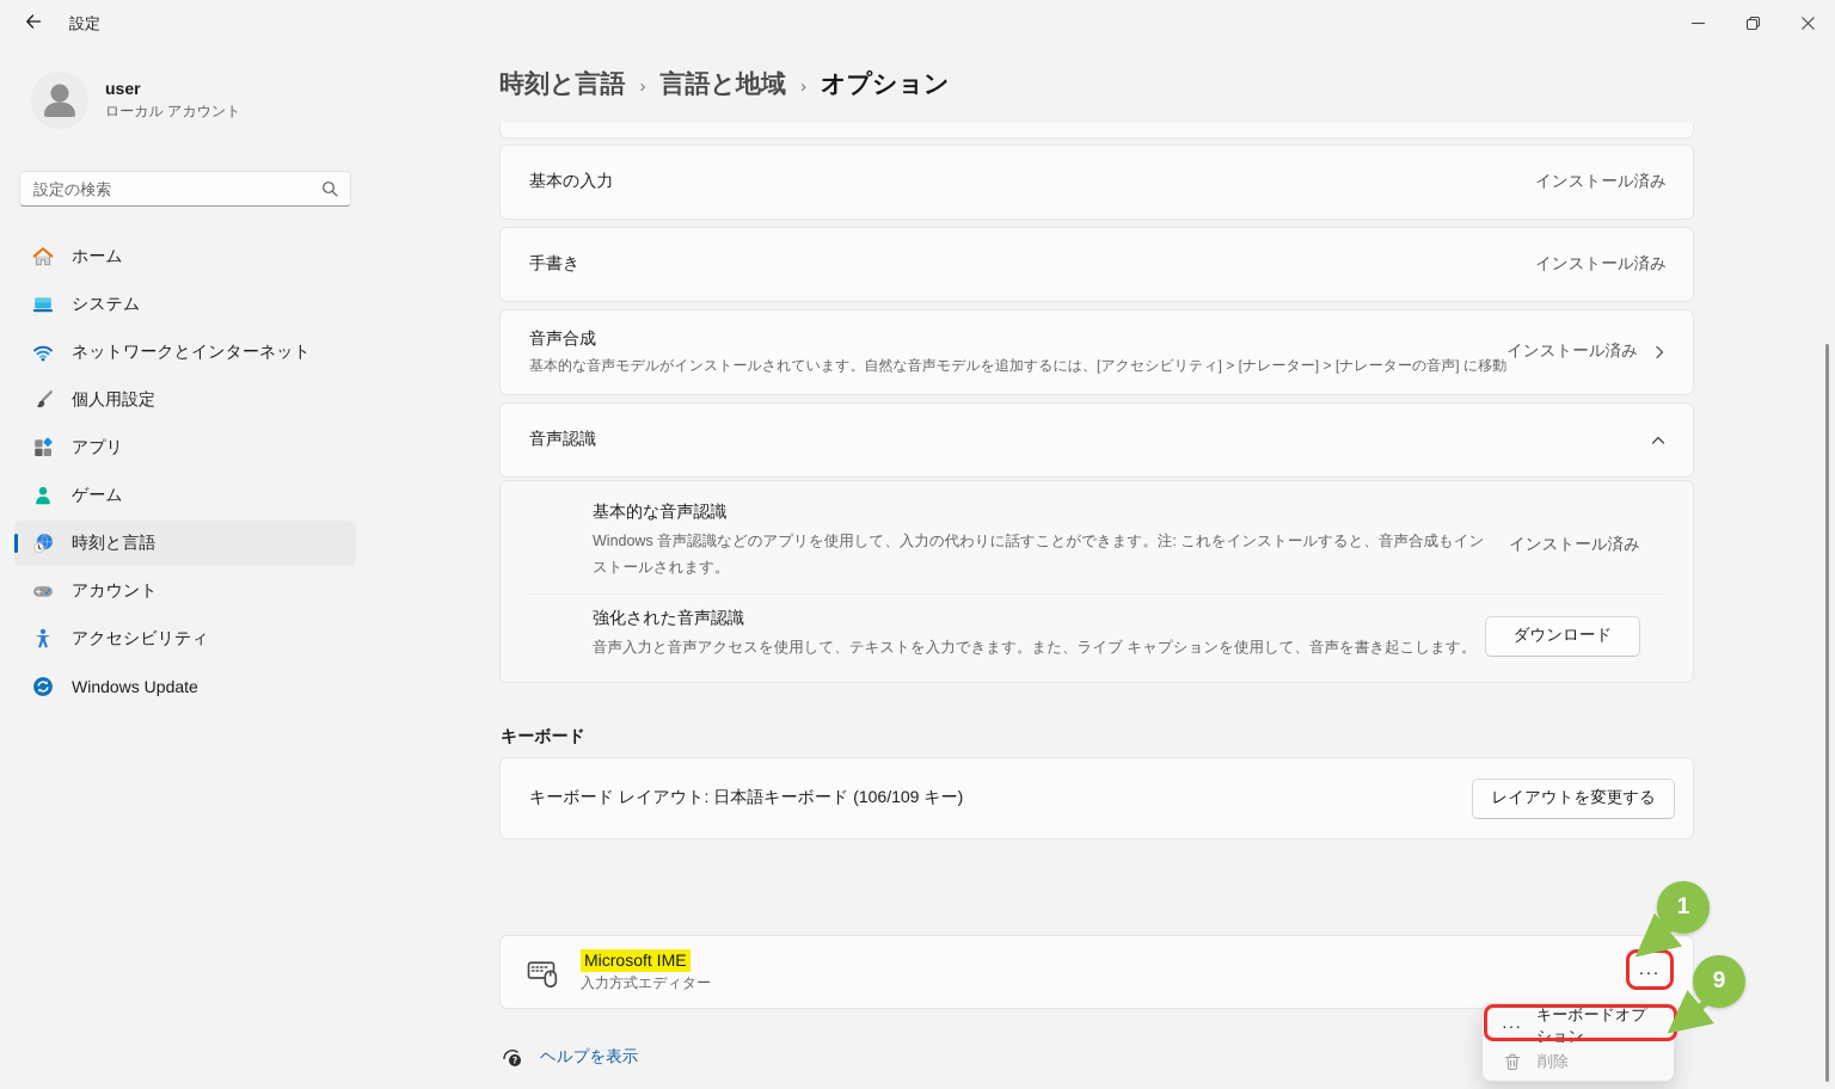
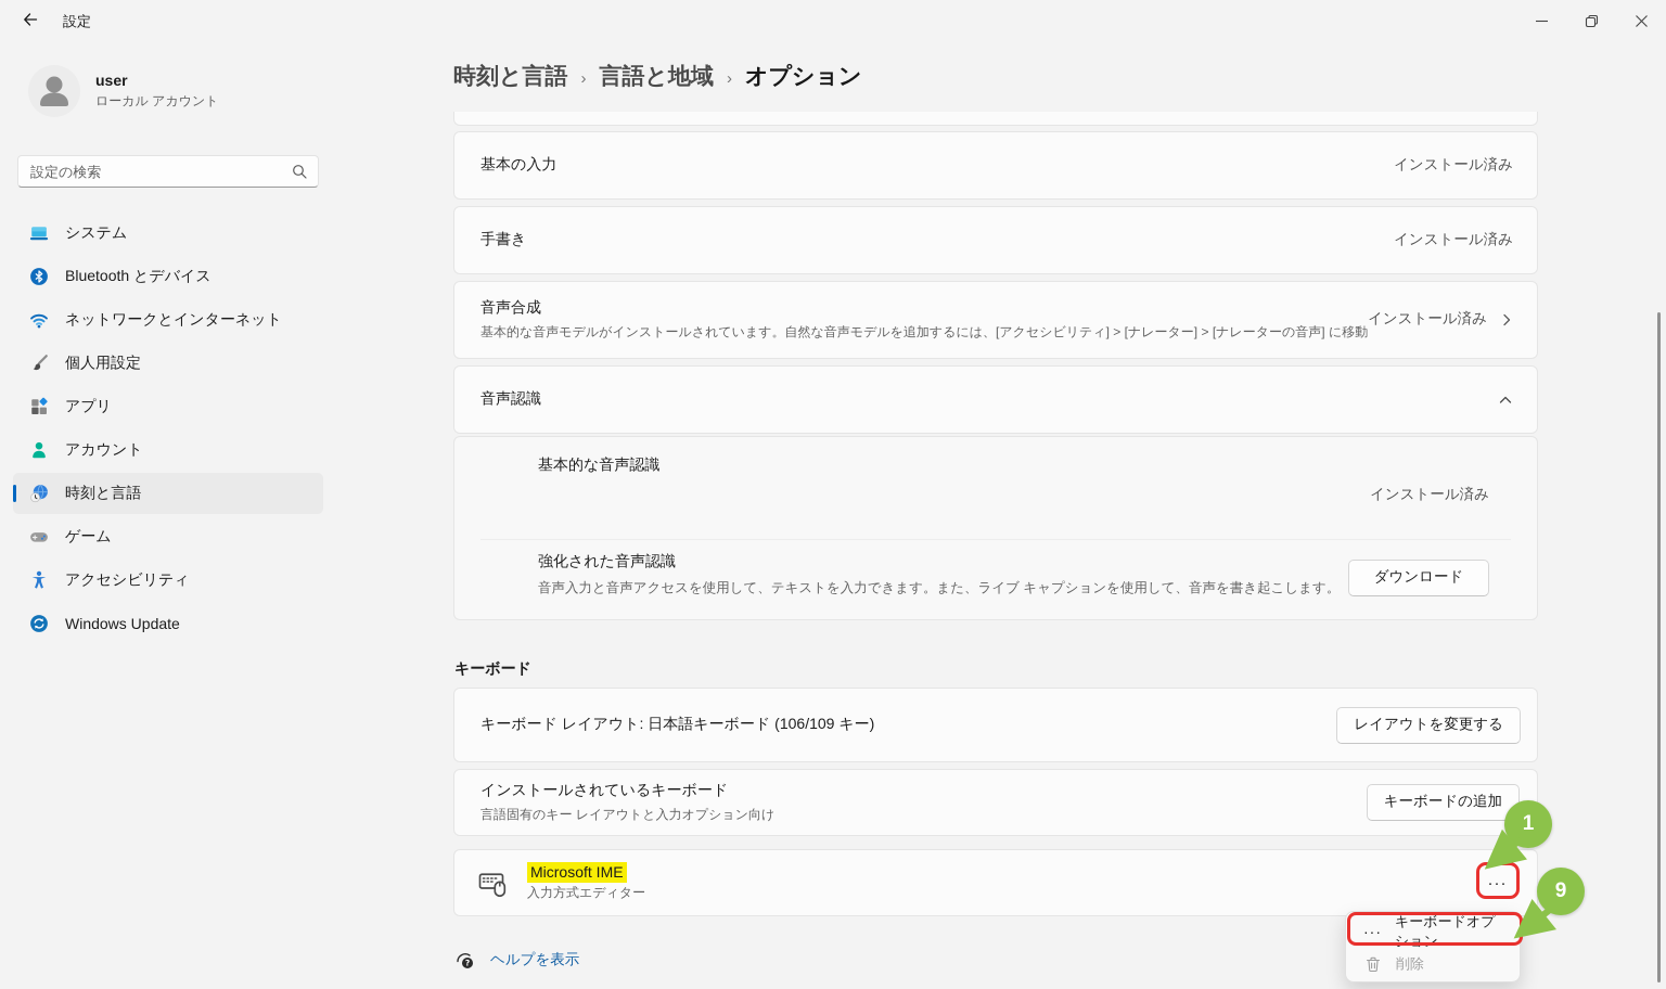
  設定
  user
  ローカル アカウント
  設定の検索
- ホーム
  システム
+ Bluetooth とデバイス
  ネットワークとインターネット
  個人用設定
  アプリ
- ゲーム
+ アカウント
  時刻と言語
- アカウント
+ ゲーム
  アクセシビリティ
  Windows Update
  時刻と言語
  ›
  言語と地域
  ›
  オプション
  基本の入力
  インストール済み
  手書き
  インストール済み
  音声合成
  基本的な音声モデルがインストールされています。自然な音声モデルを追加するには、[アクセシビリティ] > [ナレーター] > [ナレーターの音声] に移動
  インストール済み
  音声認識
  基本的な音声認識
- Windows 音声認識などのアプリを使用して、入力の代わりに話すことができます。注: これをインストールすると、音声合成もインストールされます。
  インストール済み
  強化された音声認識
  音声入力と音声アクセスを使用して、テキストを入力できます。また、ライブ キャプションを使用して、音声を書き起こします。
  ダウンロード
  キーボード
  キーボード レイアウト: 日本語キーボード (106/109 キー)
  レイアウトを変更する
+ インストールされているキーボード
+ 言語固有のキー レイアウトと入力オプション向け
+ キーボードの追加
  Microsoft IME
  入力方式エディター
  ···
  ?
  ヘルプを表示
  ···
  キーボードオプション
  削除
  1
  9
